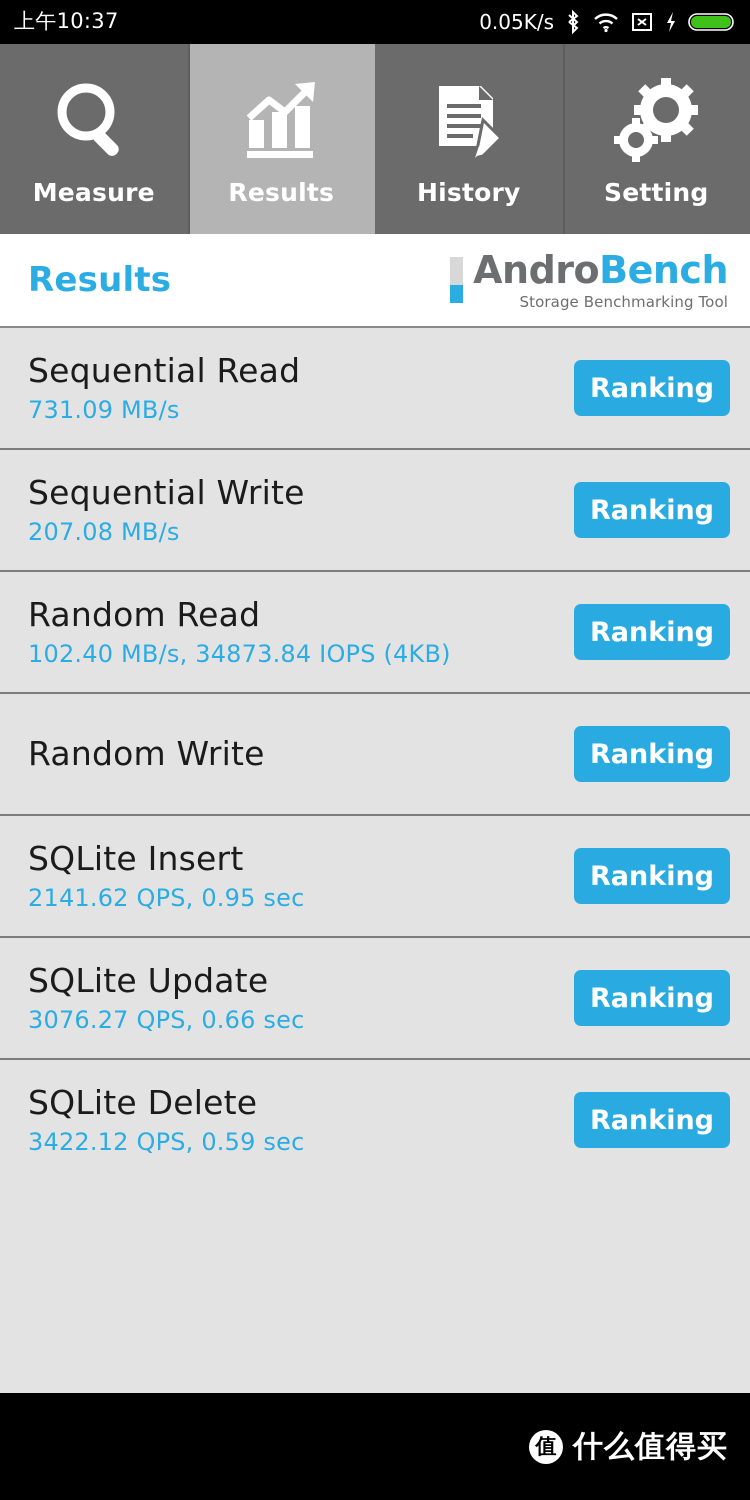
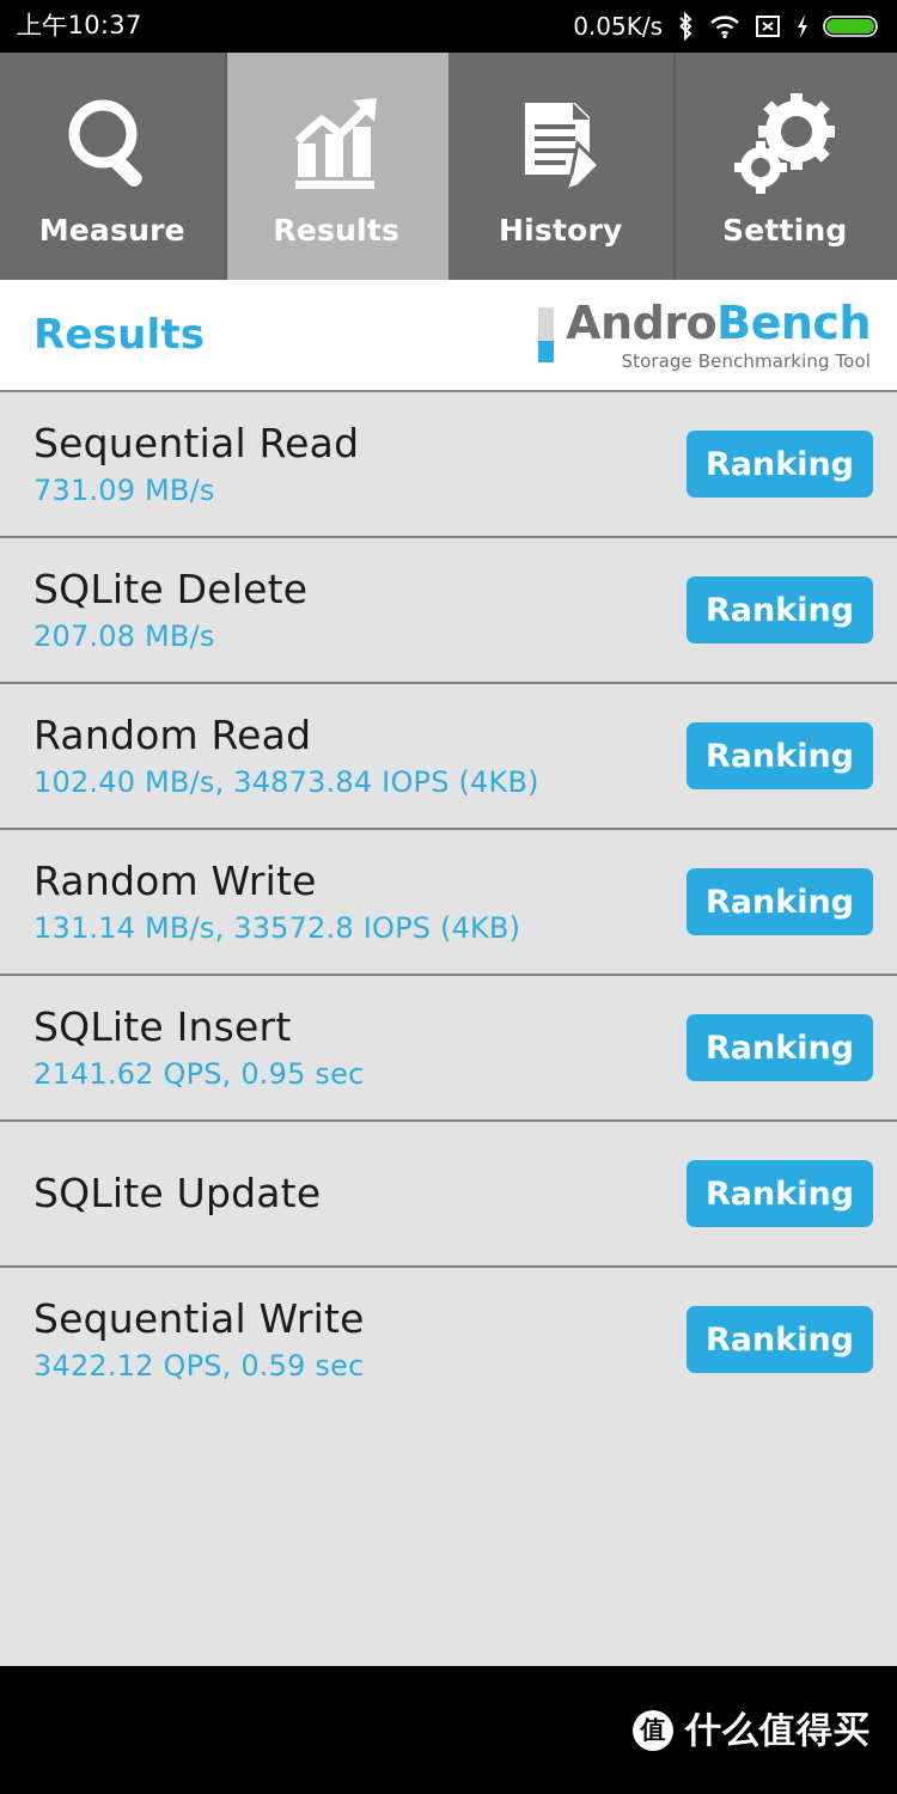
  上午10:37
  0.05K/s
  Measure
  Results
  History
  Setting
  Results
  AndroBench
  Storage Benchmarking Tool
  Sequential Read
  731.09 MB/s
  Ranking
- Sequential Write
+ SQLite Delete
  207.08 MB/s
  Ranking
  Random Read
  102.40 MB/s, 34873.84 IOPS (4KB)
  Ranking
  Random Write
+ 131.14 MB/s, 33572.8 IOPS (4KB)
  Ranking
  SQLite Insert
  2141.62 QPS, 0.95 sec
  Ranking
  SQLite Update
- 3076.27 QPS, 0.66 sec
  Ranking
- SQLite Delete
+ Sequential Write
  3422.12 QPS, 0.59 sec
  Ranking
  值
  什么值得买
